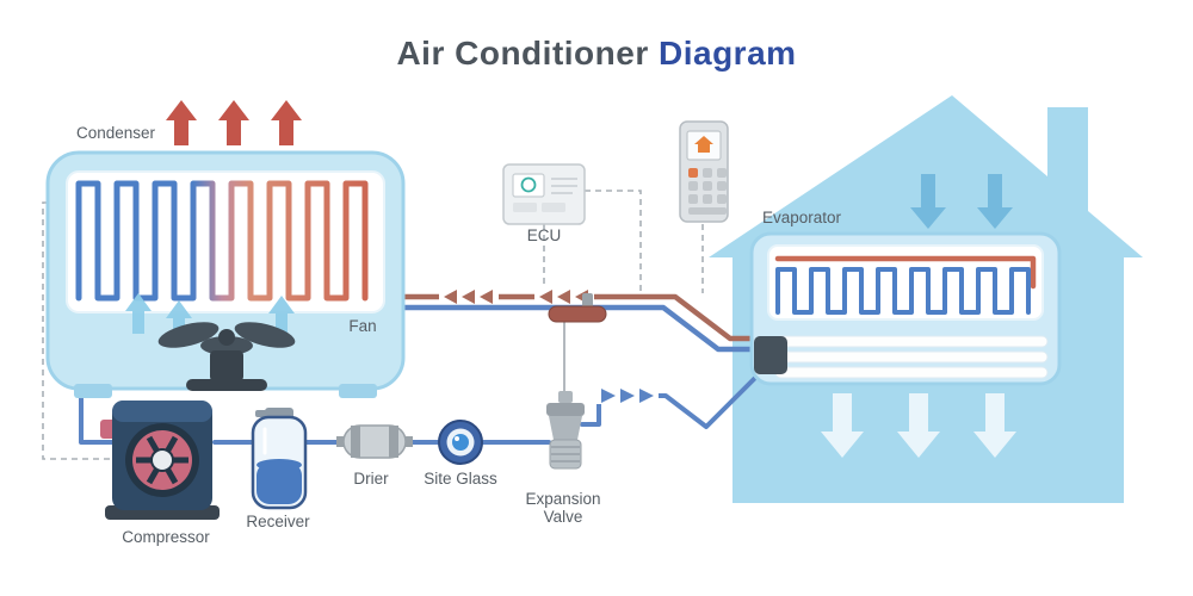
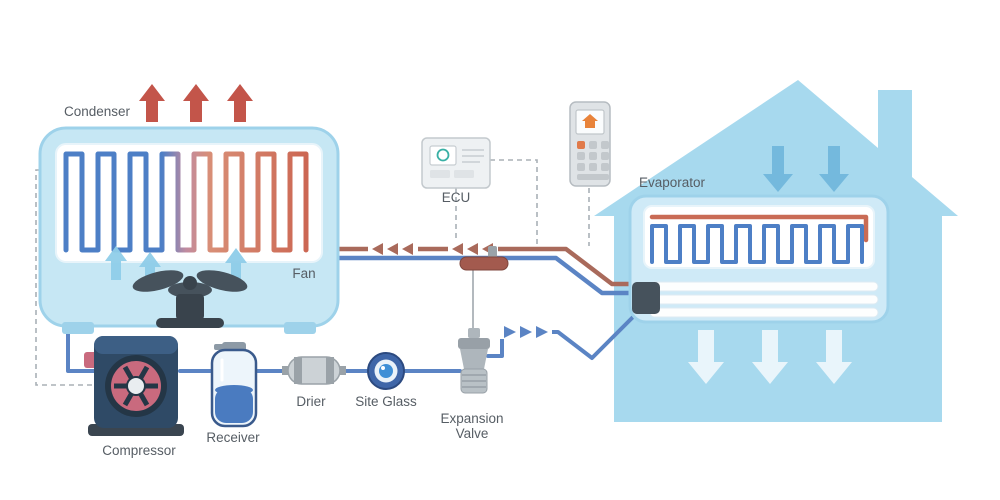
- Air Conditioner Diagram
  Condenser
  Fan
  ECU
  Evaporator
  Compressor
  Receiver
  Drier
  Site Glass
  Expansion
  Valve
